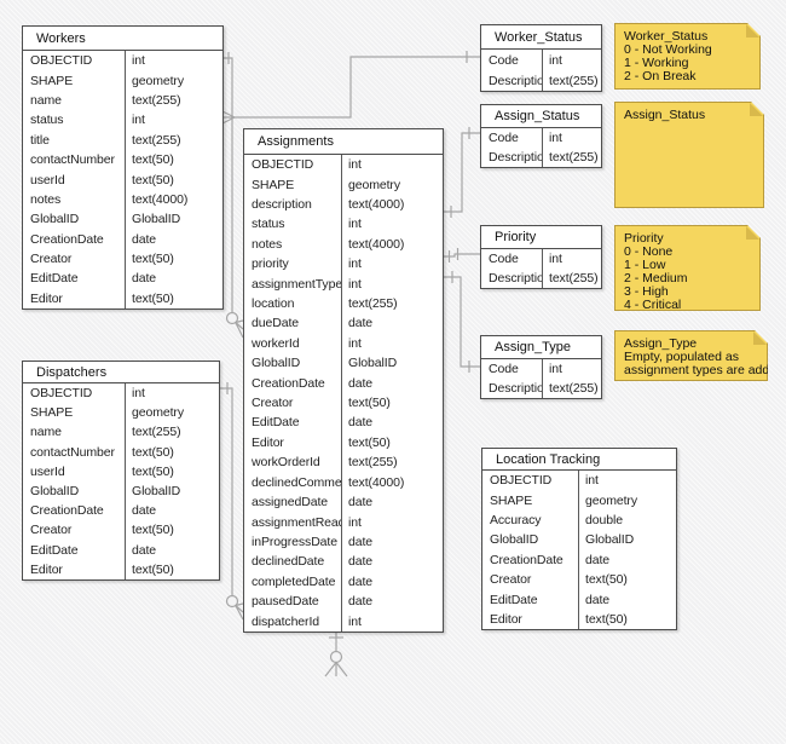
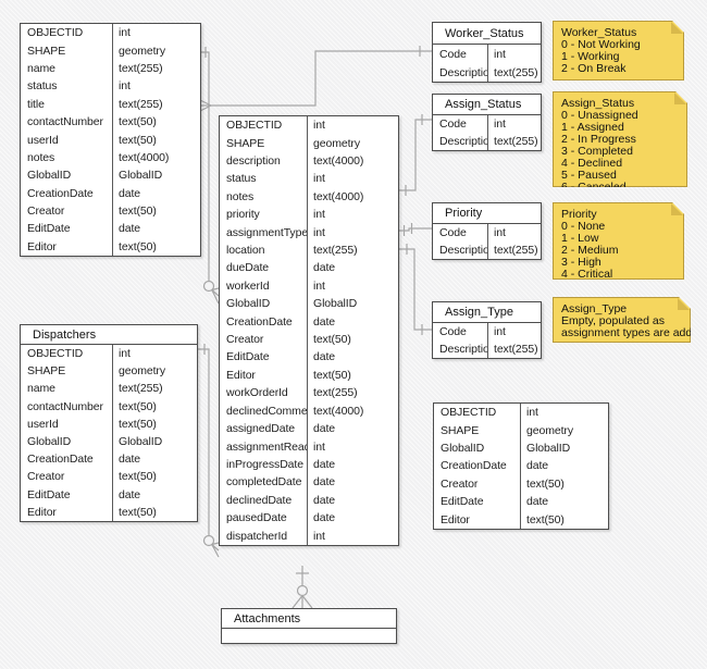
- Workers
  OBJECTID
  int
  SHAPE
  geometry
  name
  text(255)
  status
  int
  title
  text(255)
  contactNumber
  text(50)
  userId
  text(50)
  notes
  text(4000)
  GlobalID
  GlobalID
  CreationDate
  date
  Creator
  text(50)
  EditDate
  date
  Editor
  text(50)
  Dispatchers
  OBJECTID
  int
  SHAPE
  geometry
  name
  text(255)
  contactNumber
  text(50)
  userId
  text(50)
  GlobalID
  GlobalID
  CreationDate
  date
  Creator
  text(50)
  EditDate
  date
  Editor
  text(50)
- Assignments
  OBJECTID
  int
  SHAPE
  geometry
  description
  text(4000)
  status
  int
  notes
  text(4000)
  priority
  int
  assignmentType
  int
  location
  text(255)
  dueDate
  date
  workerId
  int
  GlobalID
  GlobalID
  CreationDate
  date
  Creator
  text(50)
  EditDate
  date
  Editor
  text(50)
  workOrderId
  text(255)
  declinedComme
  text(4000)
  assignedDate
  date
  assignmentRea
  int
  inProgressDate
  date
- declinedDate
+ completedDate
  date
- completedDate
+ declinedDate
  date
  pausedDate
  date
  dispatcherId
  int
  Worker_Status
  Code
  int
  Descriptio
  text(255)
  Assign_Status
  Code
  int
  Descriptio
  text(255)
  Priority
  Code
  int
  Descriptio
  text(255)
  Assign_Type
  Code
  int
  Descriptio
  text(255)
- Location Tracking
  OBJECTID
  int
  SHAPE
  geometry
- Accuracy
- double
  GlobalID
  GlobalID
  CreationDate
  date
  Creator
  text(50)
  EditDate
  date
  Editor
  text(50)
+ Attachments
  Worker_Status
  0 - Not Working
  1 - Working
  2 - On Break
  Assign_Status
+ 0 - Unassigned
+ 1 - Assigned
+ 2 - In Progress
+ 3 - Completed
+ 4 - Declined
+ 5 - Paused
  Priority
  0 - None
  1 - Low
  2 - Medium
  3 - High
  4 - Critical
  Assign_Type
  Empty, populated as
  assignment types are add
